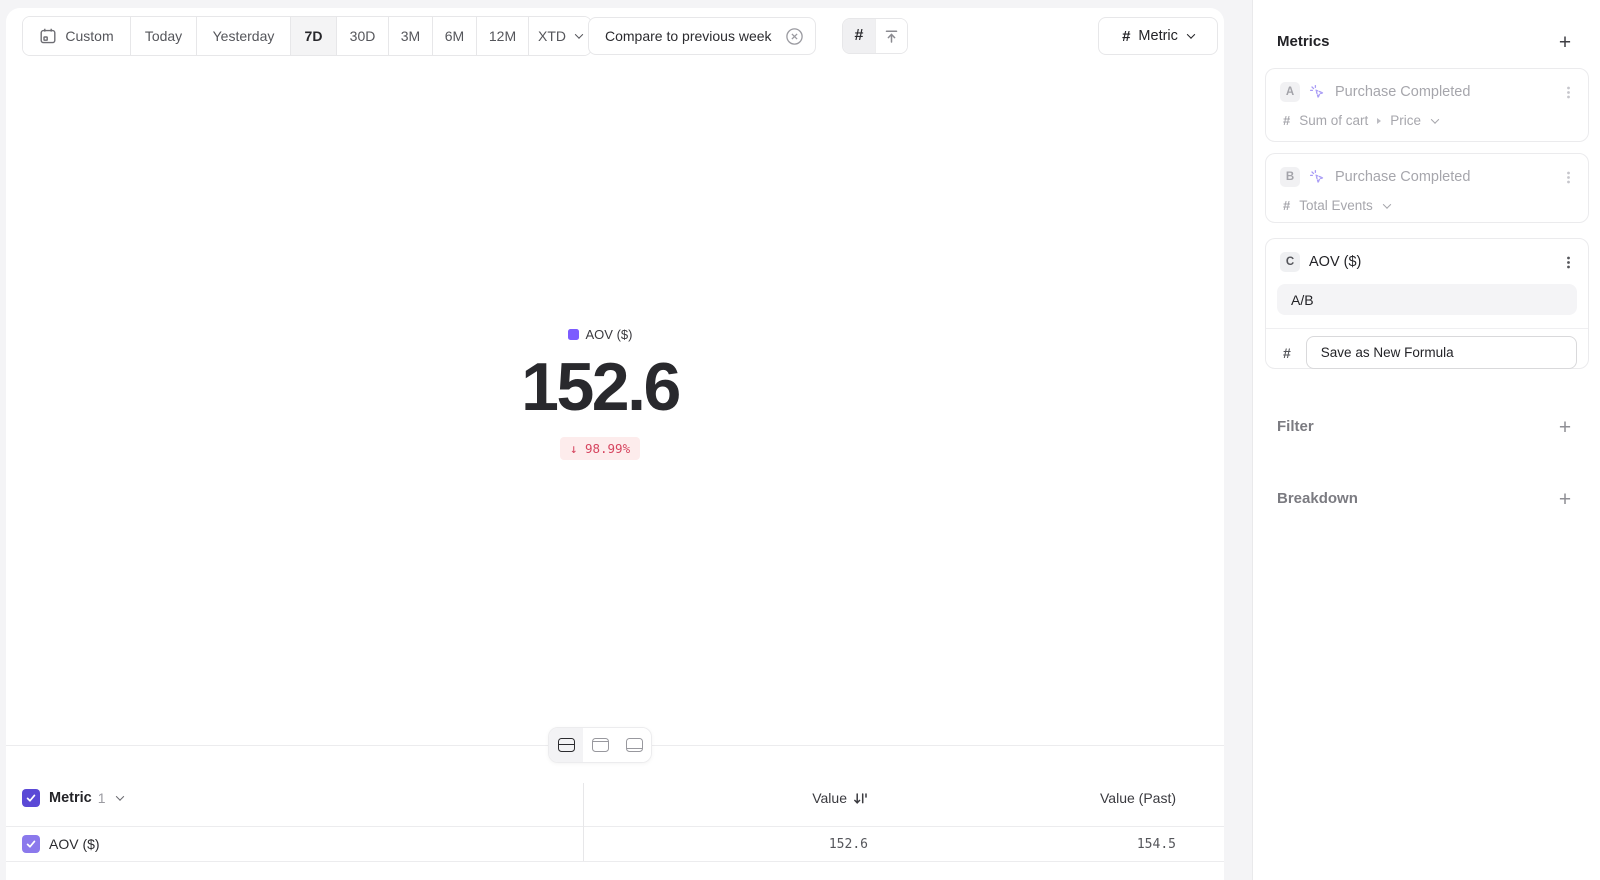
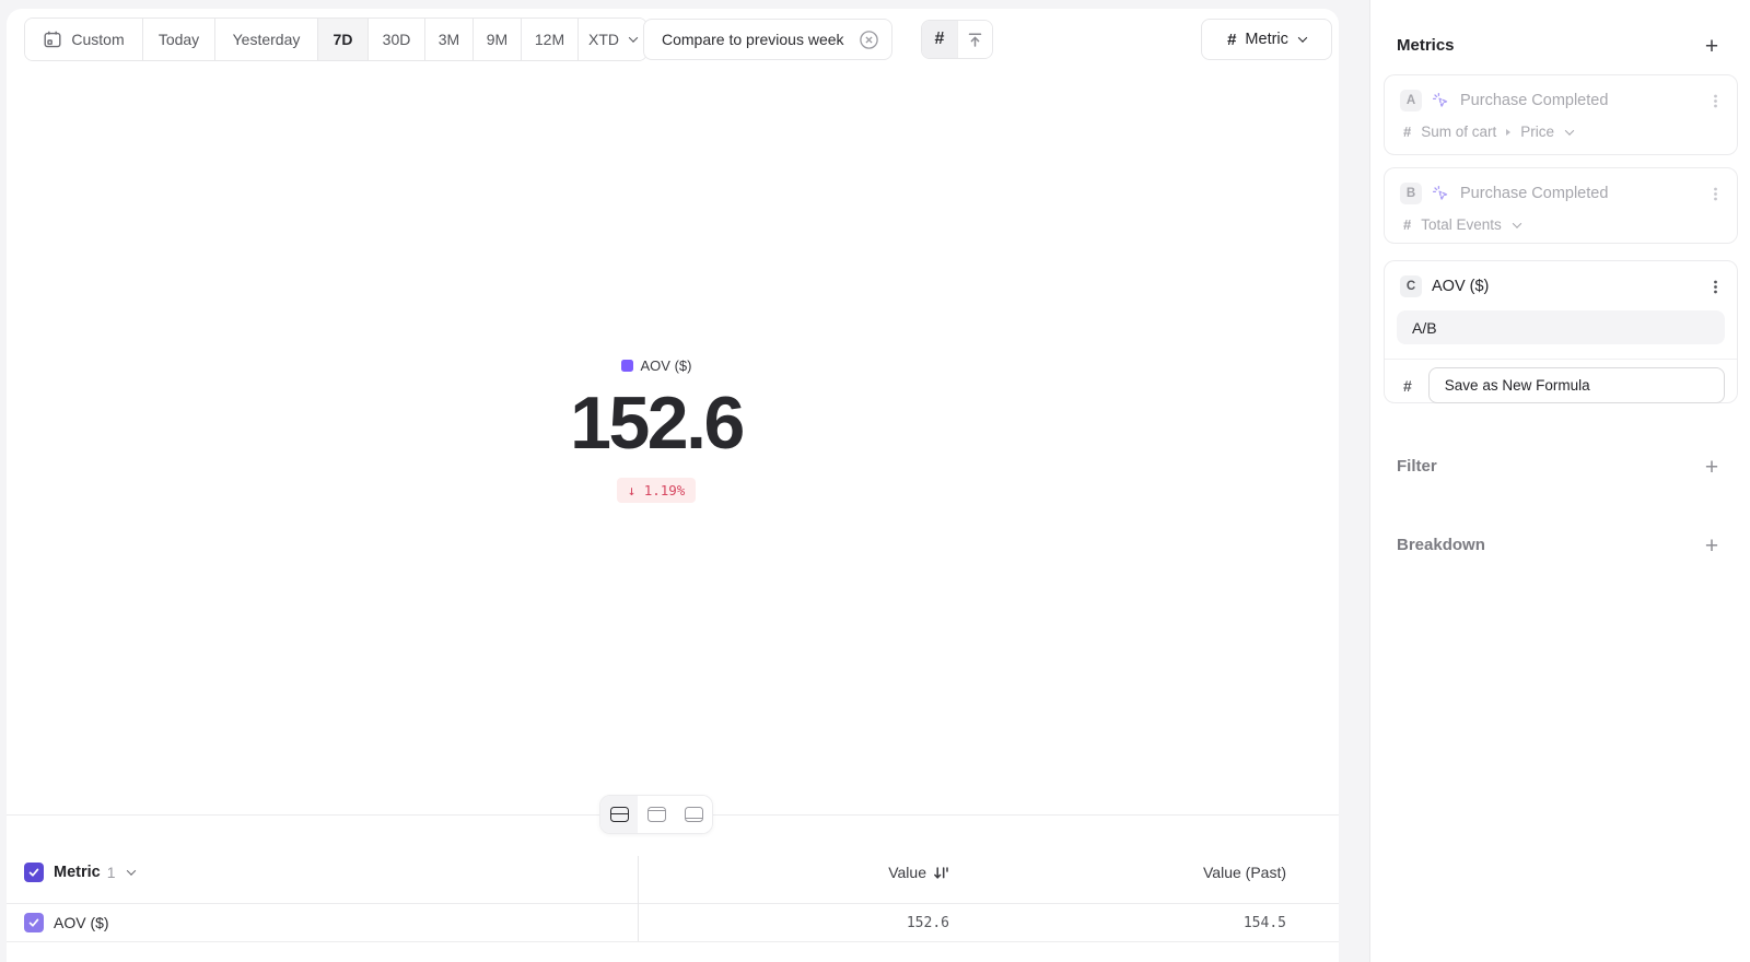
  Custom
  Today
  Yesterday
  7D
  30D
  3M
- 6M
+ 9M
  12M
  XTD
  Compare to previous week
  #
  #
  Metric
  AOV ($)
  152.6
- ↓ 98.99%
+ ↓ 1.19%
  Metric
  1
  Value
  Value (Past)
  AOV ($)
  152.6
  154.5
  Metrics
  +
  A
  Purchase Completed
  #
  Sum of cart
  Price
  B
  Purchase Completed
  #
  Total Events
  C
  AOV ($)
  A/B
  #
  Save as New Formula
  Filter
  +
  Breakdown
  +
